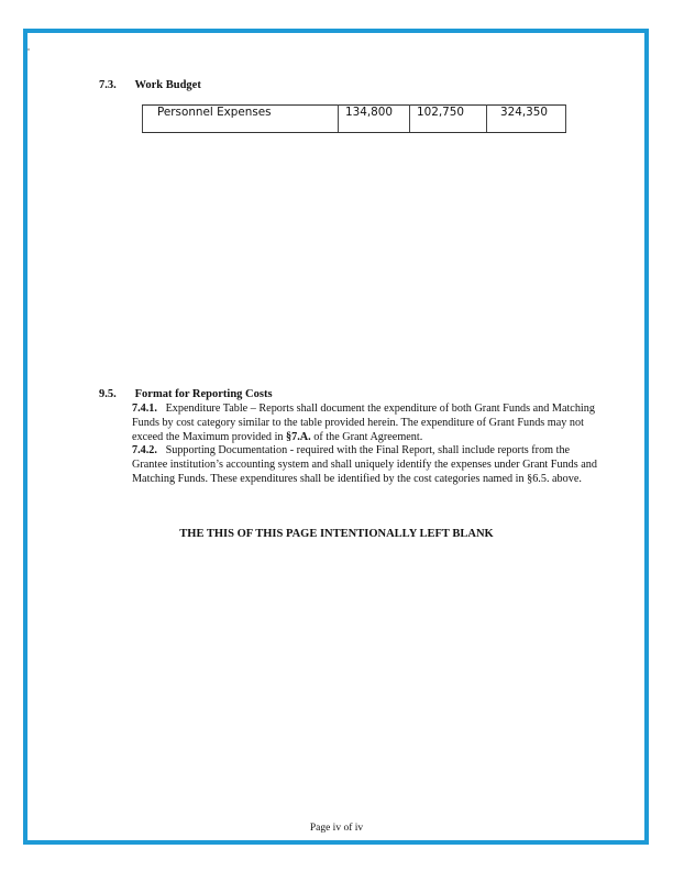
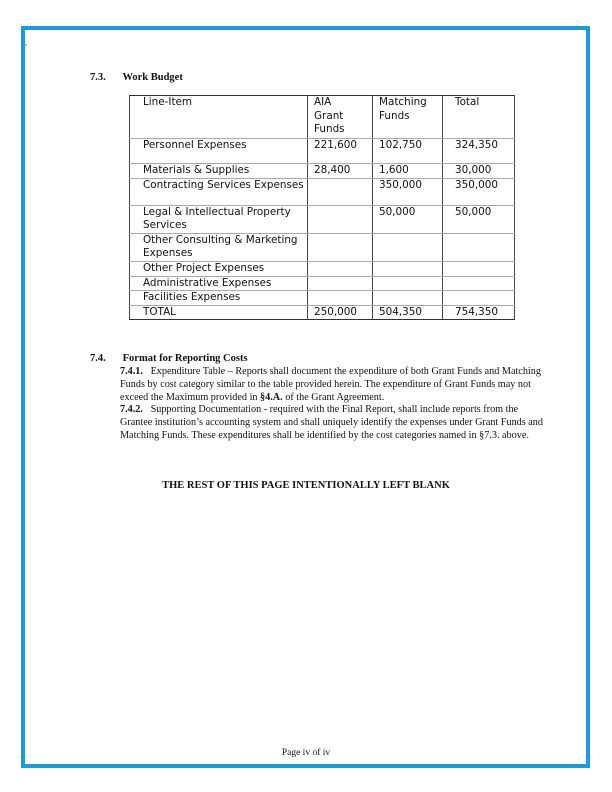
  7.3. Work Budget
+ Line-Item	AIA Grant Funds	Matching Funds	Total
- Personnel Expenses	134,800	102,750	324,350
+ Personnel Expenses	221,600	102,750	324,350
+ Materials & Supplies	28,400	1,600	30,000
+ Contracting Services Expenses		350,000	350,000
+ Legal & Intellectual Property Services		50,000	50,000
+ Other Consulting & Marketing Expenses
+ Other Project Expenses
+ Administrative Expenses
+ Facilities Expenses
+ TOTAL	250,000	504,350	754,350
- 9.5. Format for Reporting Costs
+ 7.4. Format for Reporting Costs
- 7.4.1. Expenditure Table – Reports shall document the expenditure of both Grant Funds and Matching Funds by cost category similar to the table provided herein. The expenditure of Grant Funds may not exceed the Maximum provided in §7.A. of the Grant Agreement.
+ 7.4.1. Expenditure Table – Reports shall document the expenditure of both Grant Funds and Matching Funds by cost category similar to the table provided herein. The expenditure of Grant Funds may not exceed the Maximum provided in §4.A. of the Grant Agreement.
- 7.4.2. Supporting Documentation - required with the Final Report, shall include reports from the Grantee institution’s accounting system and shall uniquely identify the expenses under Grant Funds and Matching Funds. These expenditures shall be identified by the cost categories named in §6.5. above.
+ 7.4.2. Supporting Documentation - required with the Final Report, shall include reports from the Grantee institution’s accounting system and shall uniquely identify the expenses under Grant Funds and Matching Funds. These expenditures shall be identified by the cost categories named in §7.3. above.
- THE THIS OF THIS PAGE INTENTIONALLY LEFT BLANK
+ THE REST OF THIS PAGE INTENTIONALLY LEFT BLANK
  Page iv of iv
